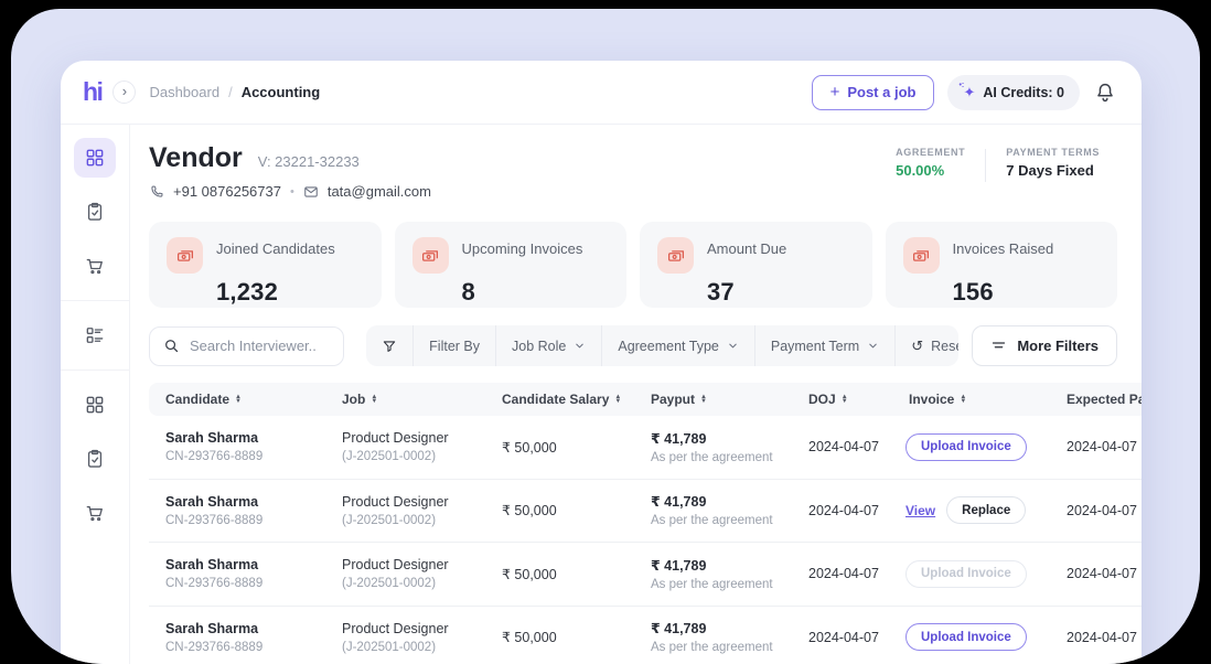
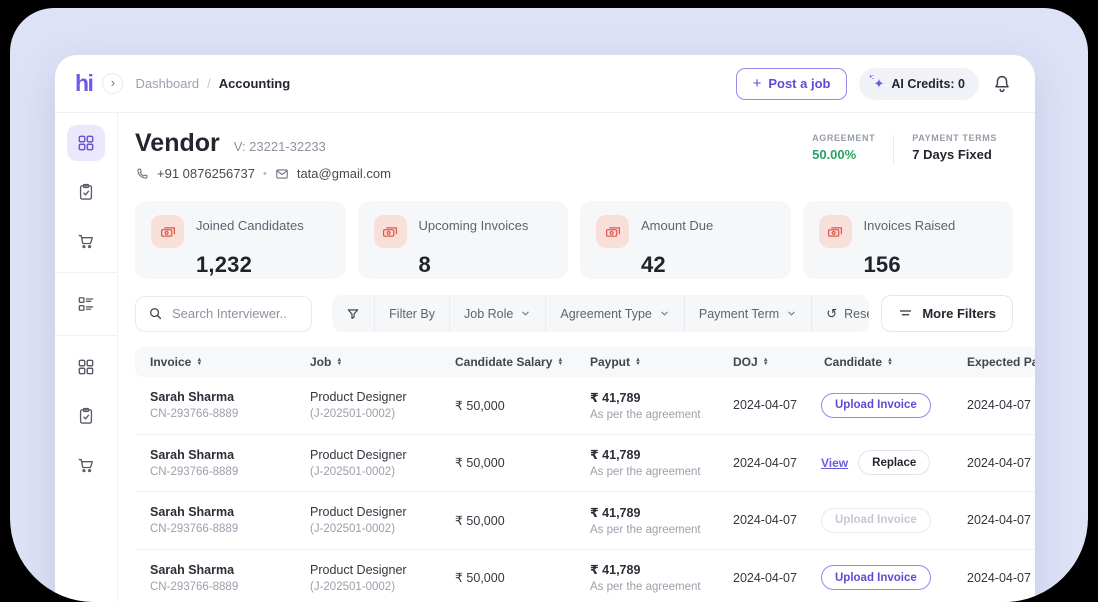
  hi
  ›
  Dashboard
  /
  Accounting
  +
  Post a job
  ✦
  AI Credits: 0
  Vendor
  V: 23221-32233
  +91 0876256737
  •
  tata@gmail.com
  AGREEMENT
  50.00%
  PAYMENT TERMS
  7 Days Fixed
  Joined Candidates
  1,232
  Upcoming Invoices
  8
  Amount Due
- 37
+ 42
  Invoices Raised
  156
  Search Interviewer..
  Filter By
  Job Role
  Agreement Type
  Payment Term
  ↺
  More Filters
- Candidate
+ Invoice
  Job
  Candidate Salary
  Payput
  DOJ
- Invoice
+ Candidate
  Sarah Sharma
  CN-293766-8889
  Product Designer
  (J-202501-0002)
  ₹ 50,000
  ₹ 41,789
  As per the agreement
  2024-04-07
  Upload Invoice
  2024-04-07
  Sarah Sharma
  CN-293766-8889
  Product Designer
  (J-202501-0002)
  ₹ 50,000
  ₹ 41,789
  As per the agreement
  2024-04-07
  View
  Replace
  2024-04-07
  Sarah Sharma
  CN-293766-8889
  Product Designer
  (J-202501-0002)
  ₹ 50,000
  ₹ 41,789
  As per the agreement
  2024-04-07
  Upload Invoice
  2024-04-07
  Sarah Sharma
  CN-293766-8889
  Product Designer
  (J-202501-0002)
  ₹ 50,000
  ₹ 41,789
  As per the agreement
  2024-04-07
  Upload Invoice
  2024-04-07
